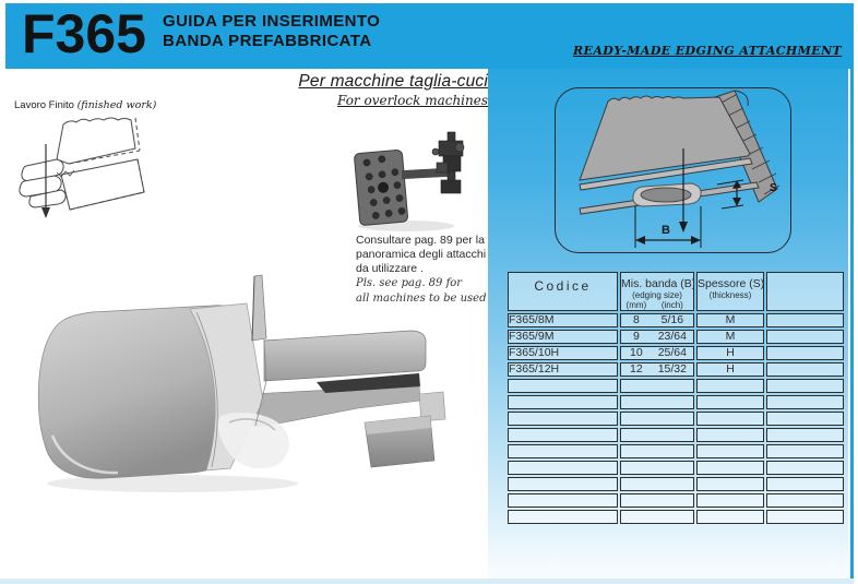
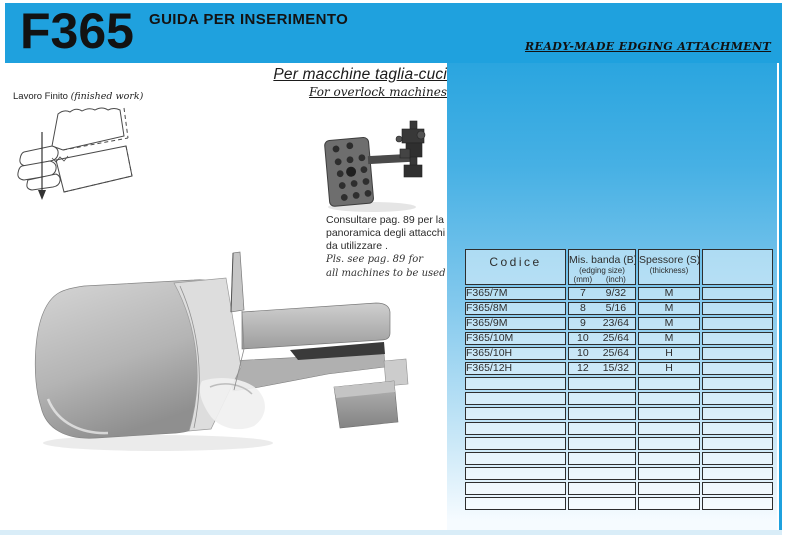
  F365
  GUIDA PER INSERIMENTO
- BANDA PREFABBRICATA
  READY-MADE EDGING ATTACHMENT
  Per macchine taglia-cuci
  For overlock machines
  Lavoro Finito (finished work)
  Consultare pag. 89 per la
  panoramica degli attacchi
  da utilizzare .
  Pls. see pag. 89 for
  all machines to be used
- B
- S
  Codice	Mis. banda (B (edging size) (mm) (inch)	Spessore (S) (thickness)
+ F365/7M	7 9/32	M
  F365/8M	8 5/16	M
  F365/9M	9 23/64	M
+ F365/10M	10 25/64	M
  F365/10H	10 25/64	H
  F365/12H	12 15/32	H
